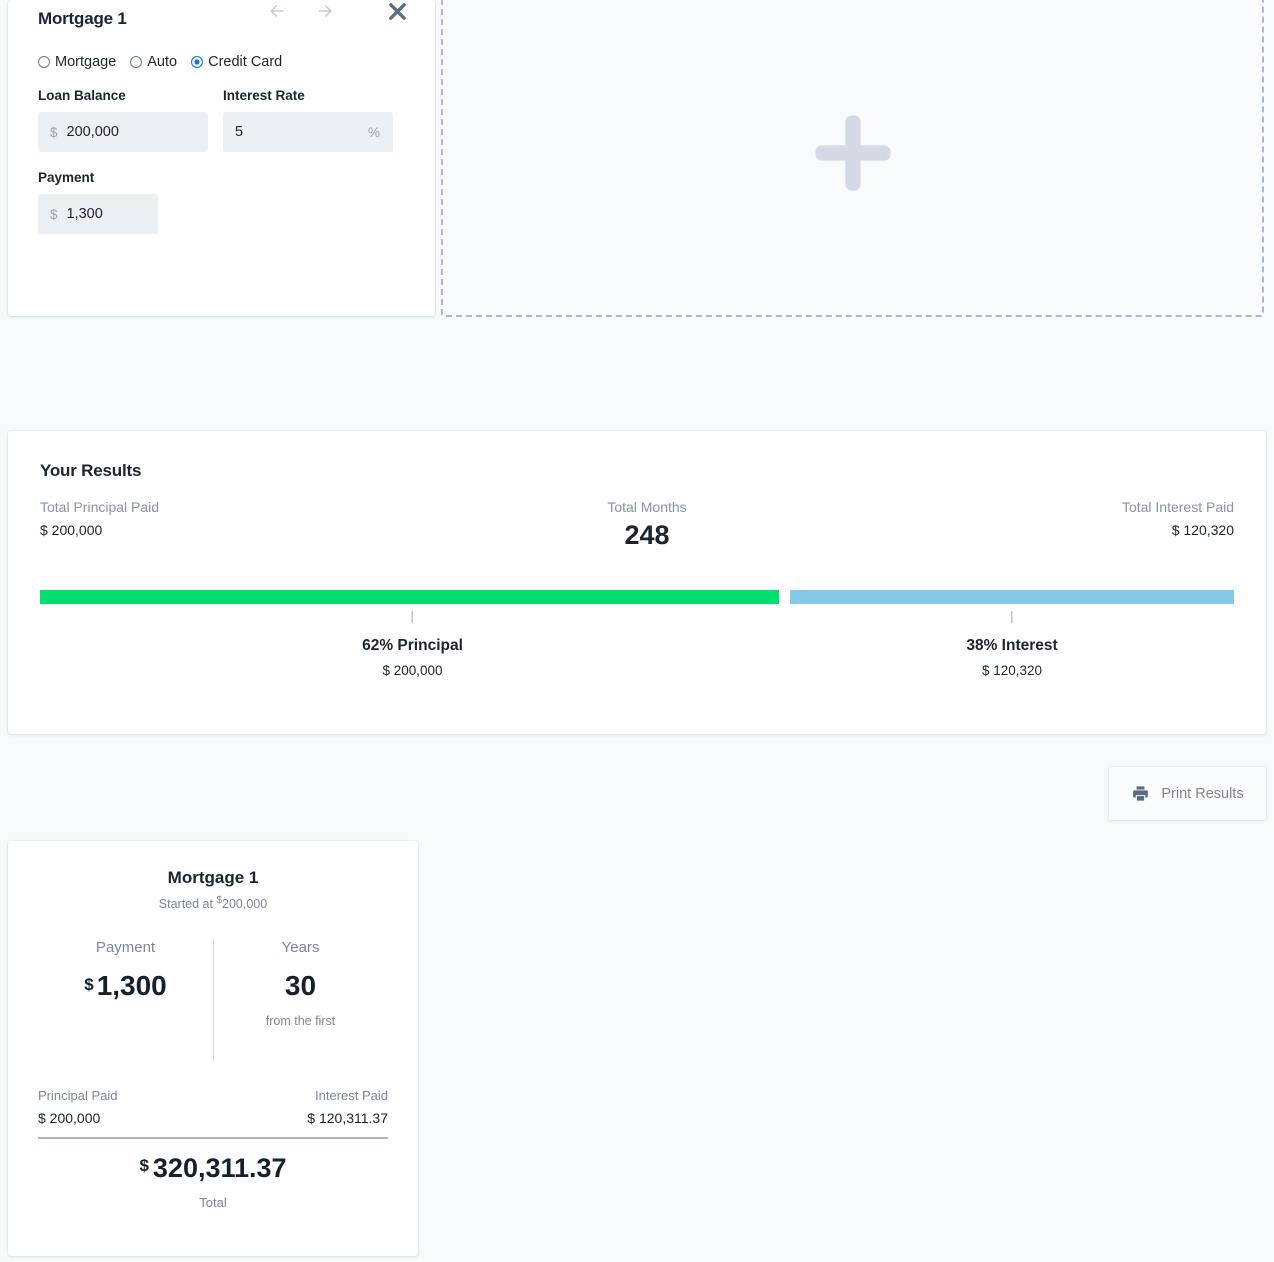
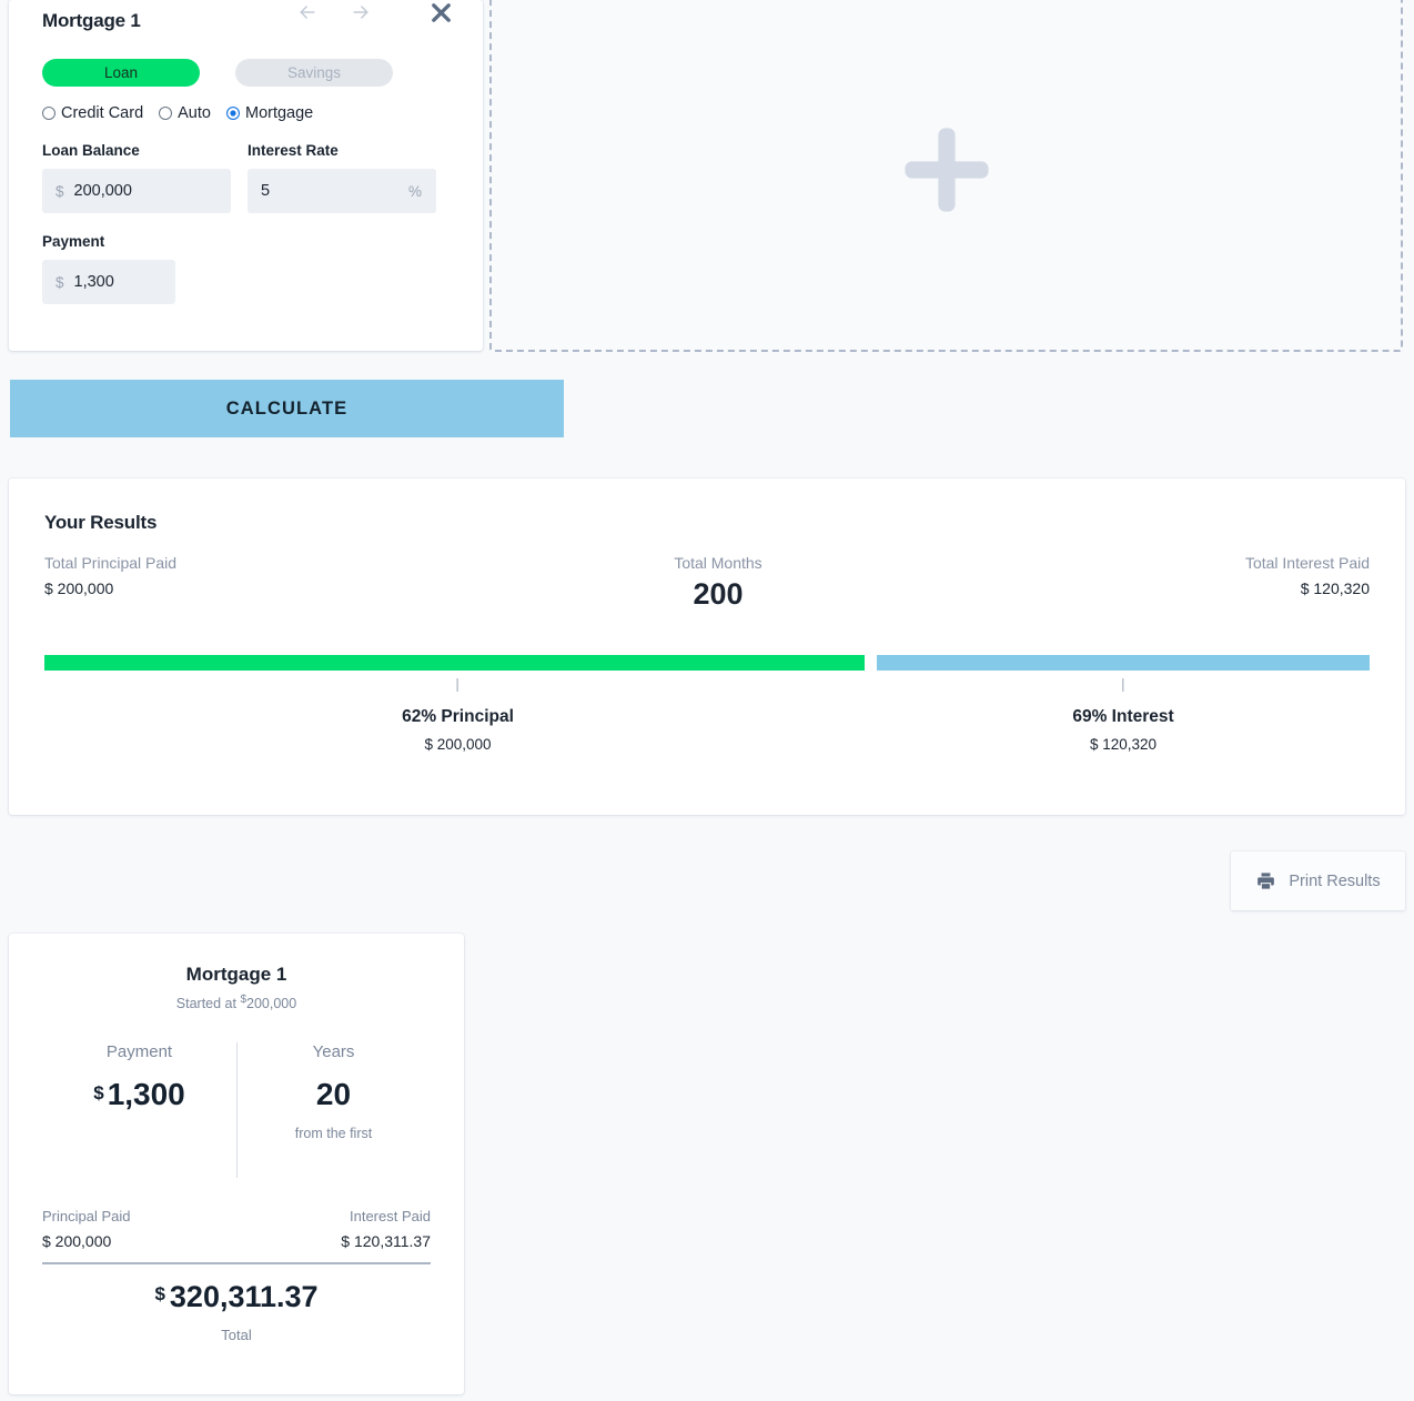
  Mortgage 1
+ Loan
+ Savings
- Mortgage
+ Credit Card
  Auto
- Credit Card
+ Mortgage
  Loan Balance
  $
  200,000
  Interest Rate
  5
  %
  Payment
  $
  1,300
+ CALCULATE
  Your Results
  Total Principal Paid
  $ 200,000
  Total Months
- 248
+ 200
  Total Interest Paid
  $ 120,320
  62% Principal
  $ 200,000
- 38% Interest
+ 69% Interest
  $ 120,320
  Print Results
  Mortgage 1
  Started at $200,000
  Payment
  $ 1,300
  Years
- 30
+ 20
  from the first
  Principal Paid
  $ 200,000
  Interest Paid
  $ 120,311.37
  $ 320,311.37
  Total
